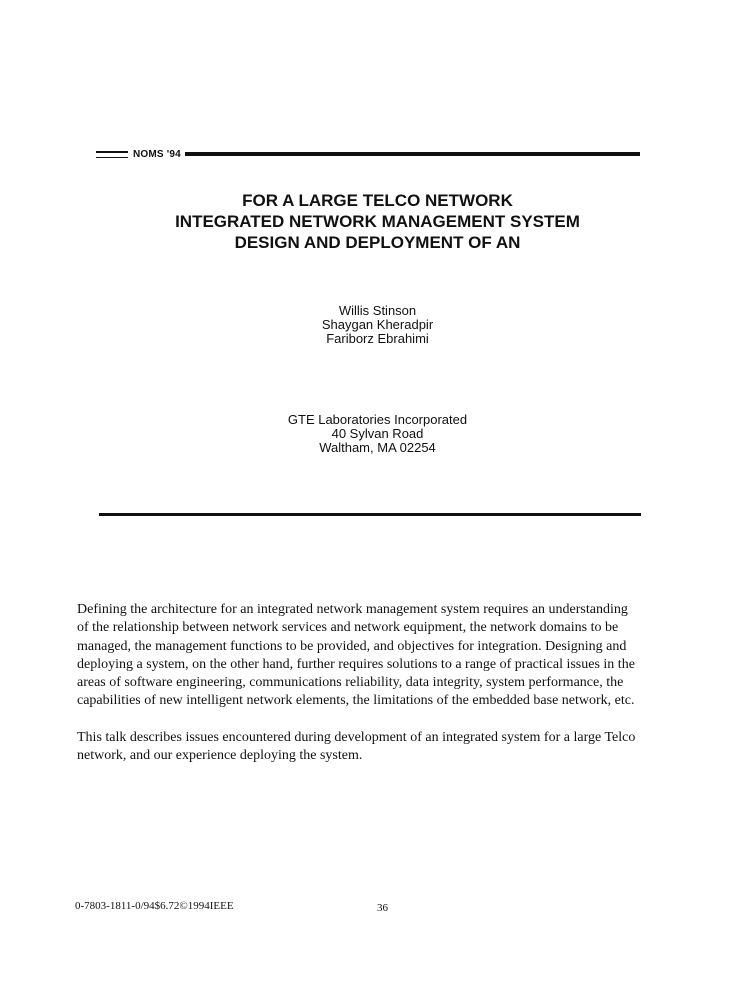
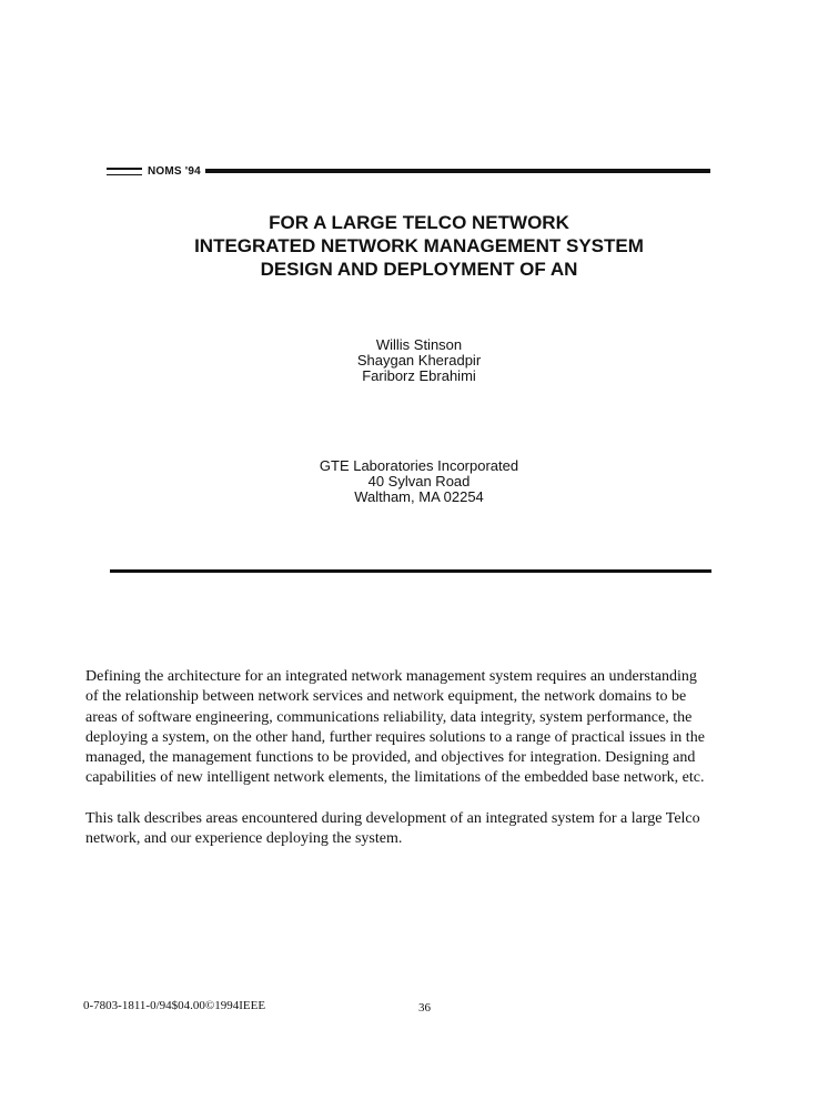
  NOMS '94
  FOR A LARGE TELCO NETWORK
  INTEGRATED NETWORK MANAGEMENT SYSTEM
  DESIGN AND DEPLOYMENT OF AN
  Willis Stinson
  Shaygan Kheradpir
  Fariborz Ebrahimi
  GTE Laboratories Incorporated
  40 Sylvan Road
  Waltham, MA 02254
  Defining the architecture for an integrated network management system requires an understanding
  of the relationship between network services and network equipment, the network domains to be
- managed, the management functions to be provided, and objectives for integration. Designing and
+ areas of software engineering, communications reliability, data integrity, system performance, the
  deploying a system, on the other hand, further requires solutions to a range of practical issues in the
- areas of software engineering, communications reliability, data integrity, system performance, the
+ managed, the management functions to be provided, and objectives for integration. Designing and
  capabilities of new intelligent network elements, the limitations of the embedded base network, etc.
- This talk describes issues encountered during development of an integrated system for a large Telco
+ This talk describes areas encountered during development of an integrated system for a large Telco
  network, and our experience deploying the system.
- 0-7803-1811-0/94$6.72©1994IEEE
+ 0-7803-1811-0/94$04.00©1994IEEE
  36
